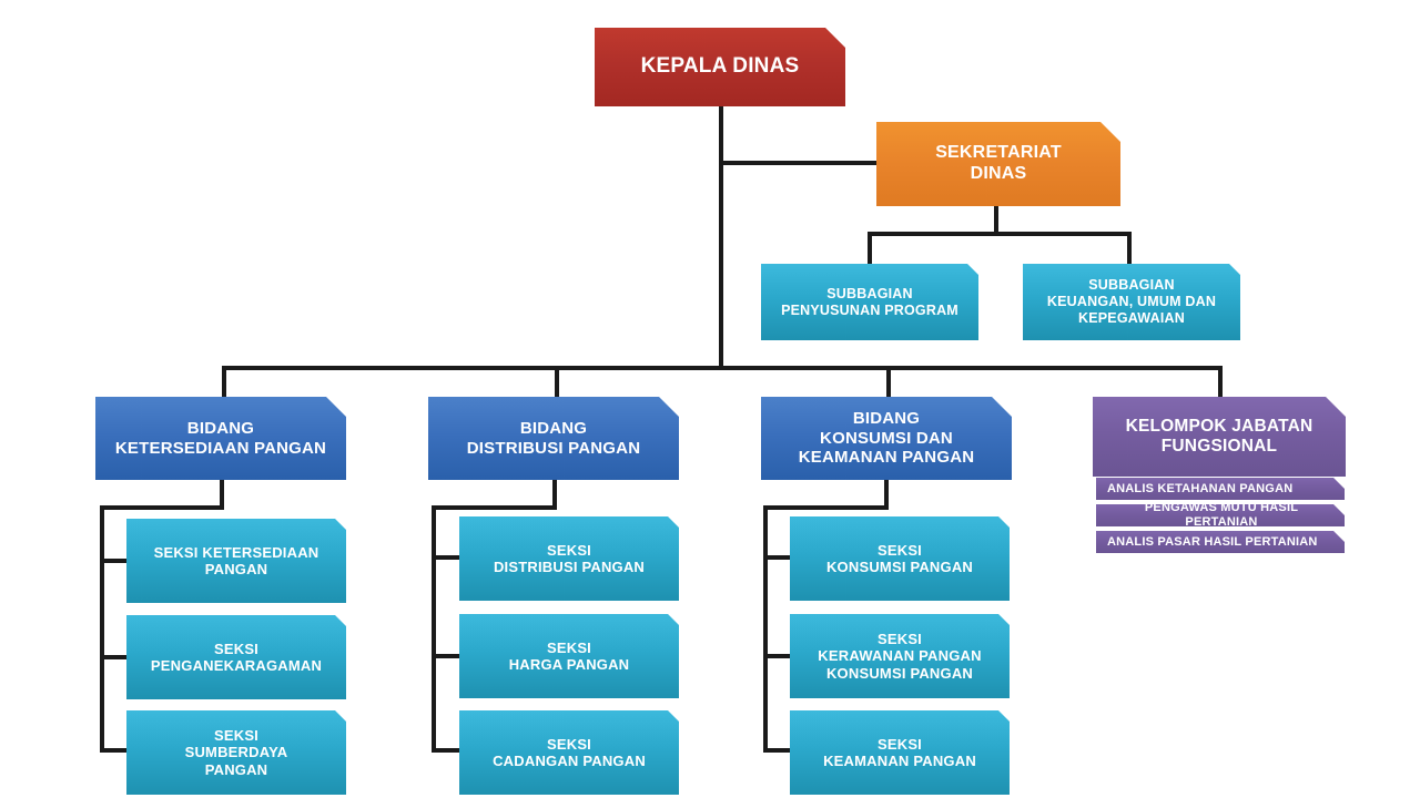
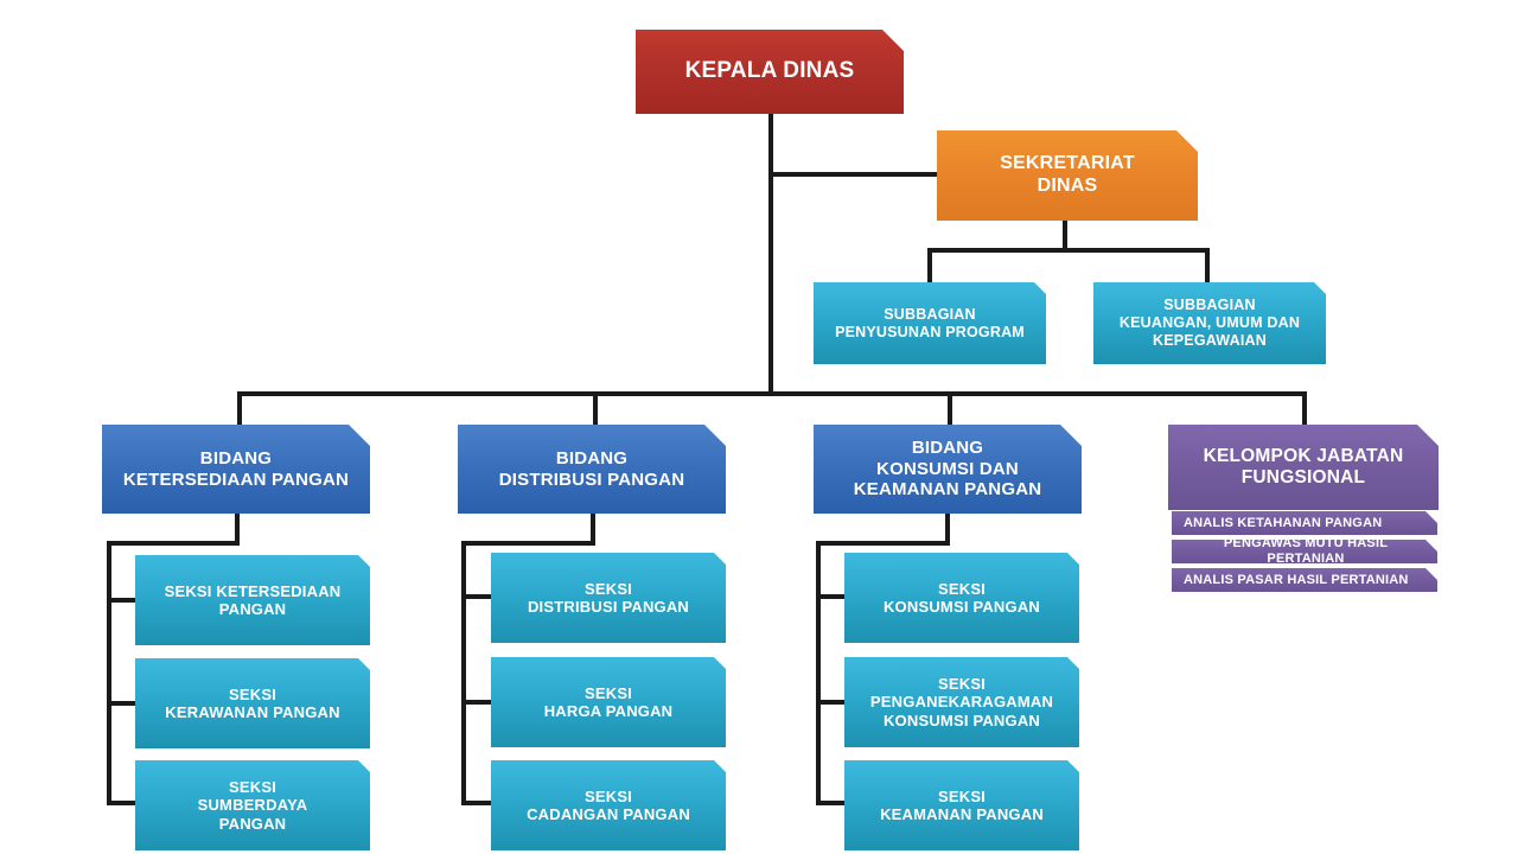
  KEPALA DINAS
  SEKRETARIAT
  DINAS
  SUBBAGIAN
  PENYUSUNAN PROGRAM
  SUBBAGIAN
  KEUANGAN, UMUM DAN
  KEPEGAWAIAN
  BIDANG
  KETERSEDIAAN PANGAN
  BIDANG
  DISTRIBUSI PANGAN
  BIDANG
  KONSUMSI DAN
  KEAMANAN PANGAN
  KELOMPOK JABATAN
  FUNGSIONAL
  ANALIS KETAHANAN PANGAN
  PENGAWAS MUTU HASIL PERTANIAN
  ANALIS PASAR HASIL PERTANIAN
  SEKSI KETERSEDIAAN
  PANGAN
  SEKSI
- PENGANEKARAGAMAN
+ KERAWANAN PANGAN
  SEKSI
  SUMBERDAYA
  PANGAN
  SEKSI
  DISTRIBUSI PANGAN
  SEKSI
  HARGA PANGAN
  SEKSI
  CADANGAN PANGAN
  SEKSI
  KONSUMSI PANGAN
  SEKSI
- KERAWANAN PANGAN
+ PENGANEKARAGAMAN
  KONSUMSI PANGAN
  SEKSI
  KEAMANAN PANGAN
